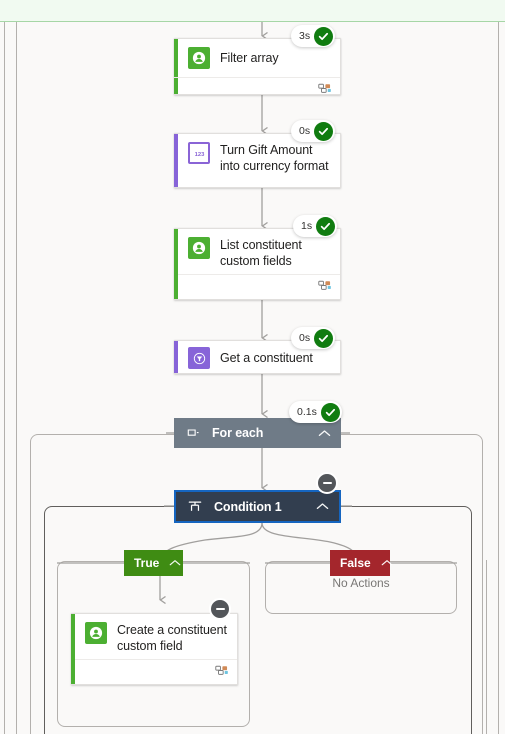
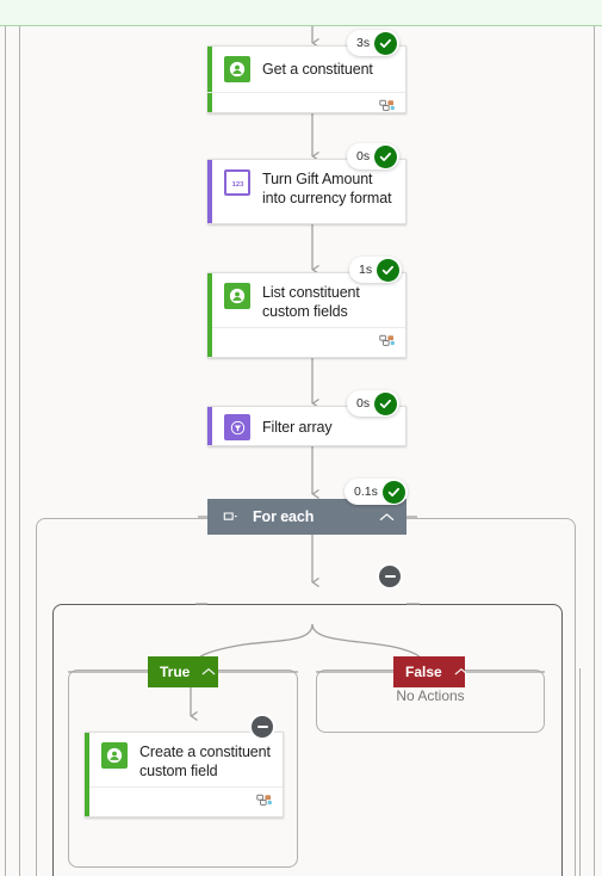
- Filter array
+ Get a constituent
  3s
  Turn Gift Amount into currency format
  0s
  List constituent custom fields
  1s
- Get a constituent
+ Filter array
  0s
  For each
  0.1s
- Condition 1
  True
  False
  No Actions
  Create a constituent custom field
